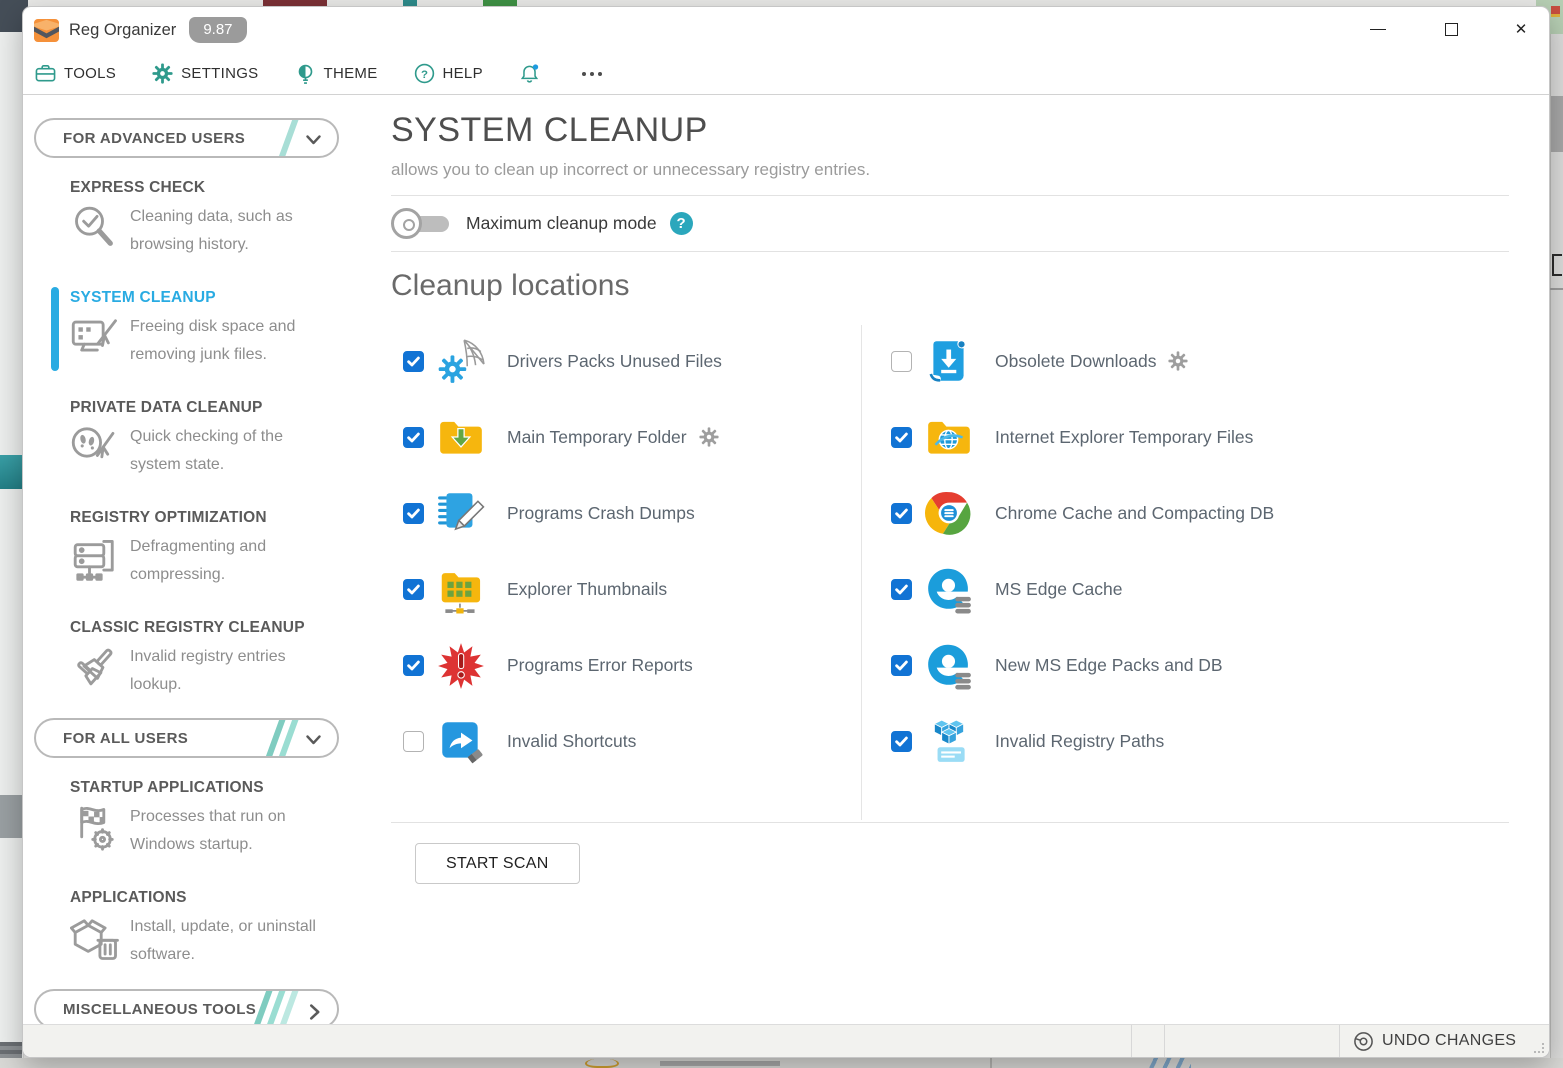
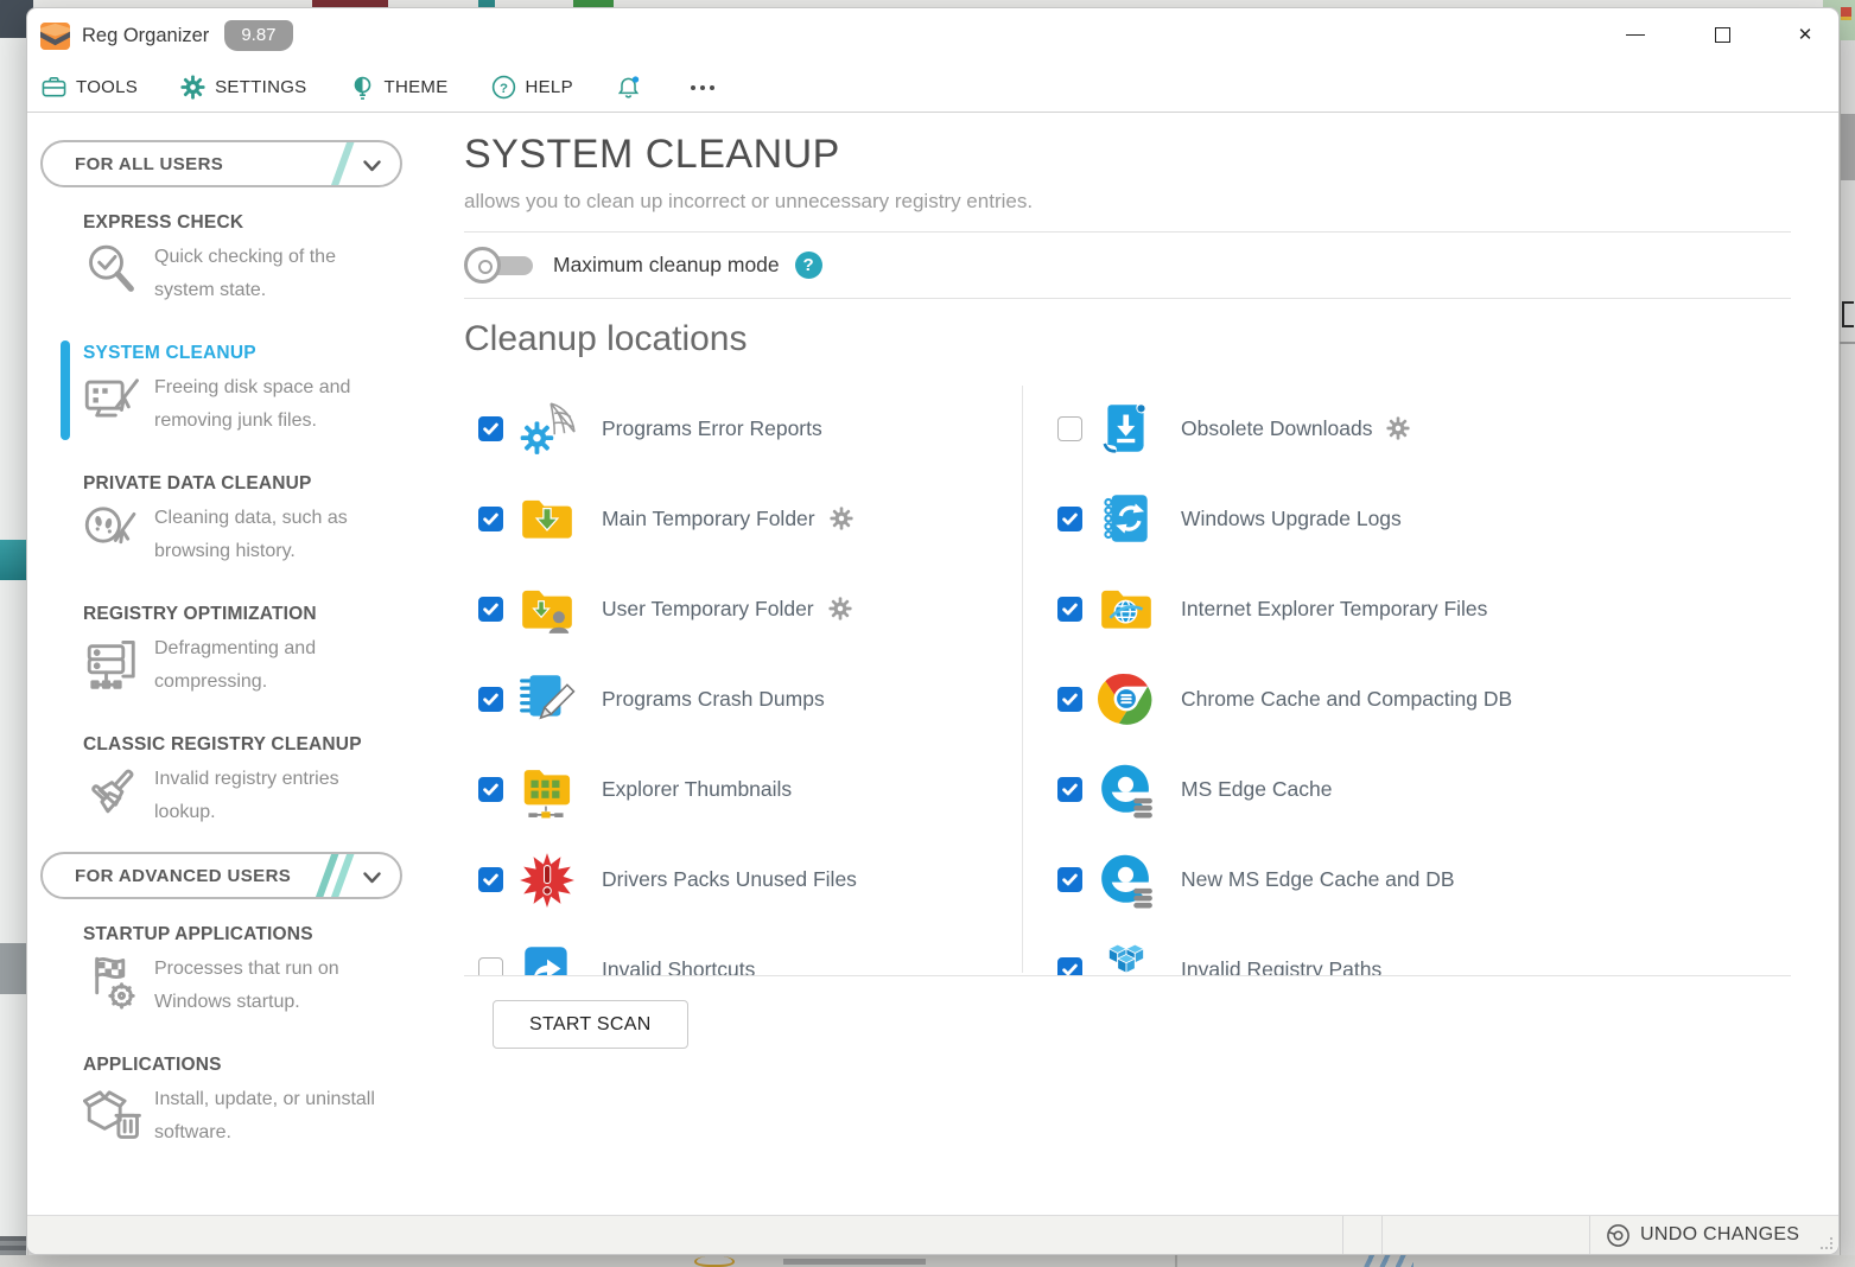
  Reg Organizer
  9.87
  ✕
  TOOLS
  SETTINGS
  THEME
  ?
  HELP
- FOR ADVANCED USERS
+ FOR ALL USERS
  EXPRESS CHECK
- Cleaning data, such as browsing history.
+ Quick checking of the system state.
  SYSTEM CLEANUP
  Freeing disk space and removing junk files.
  PRIVATE DATA CLEANUP
- Quick checking of the system state.
+ Cleaning data, such as browsing history.
  REGISTRY OPTIMIZATION
  Defragmenting and compressing.
  CLASSIC REGISTRY CLEANUP
  Invalid registry entries lookup.
- FOR ALL USERS
+ FOR ADVANCED USERS
  STARTUP APPLICATIONS
  Processes that run on Windows startup.
  APPLICATIONS
  Install, update, or uninstall software.
- MISCELLANEOUS TOOLS
  SYSTEM CLEANUP
  allows you to clean up incorrect or unnecessary registry entries.
  Maximum cleanup mode
  ?
  Cleanup locations
- Drivers Packs Unused Files
+ Programs Error Reports
  Main Temporary Folder
+ User Temporary Folder
  Programs Crash Dumps
  Explorer Thumbnails
- Programs Error Reports
+ Drivers Packs Unused Files
  Invalid Shortcuts
  Obsolete Downloads
+ Windows Upgrade Logs
  Internet Explorer Temporary Files
  Chrome Cache and Compacting DB
  MS Edge Cache
- New MS Edge Packs and DB
+ New MS Edge Cache and DB
  Invalid Registry Paths
  START SCAN
  UNDO CHANGES
